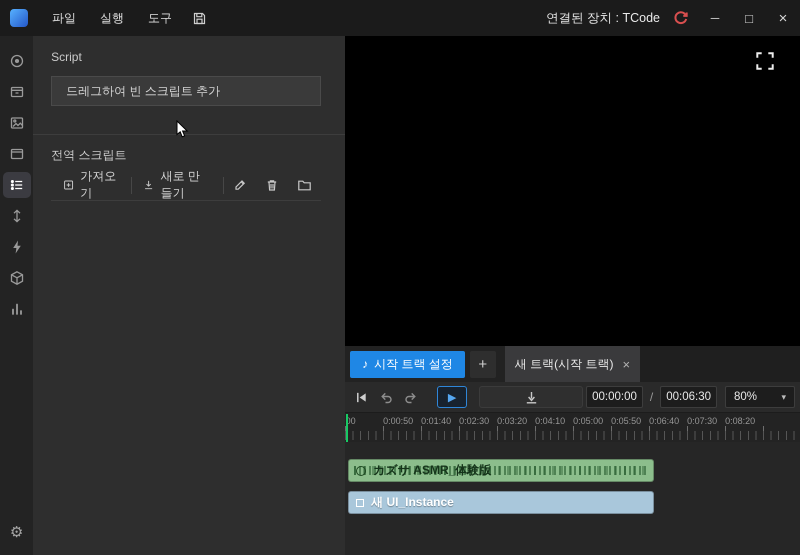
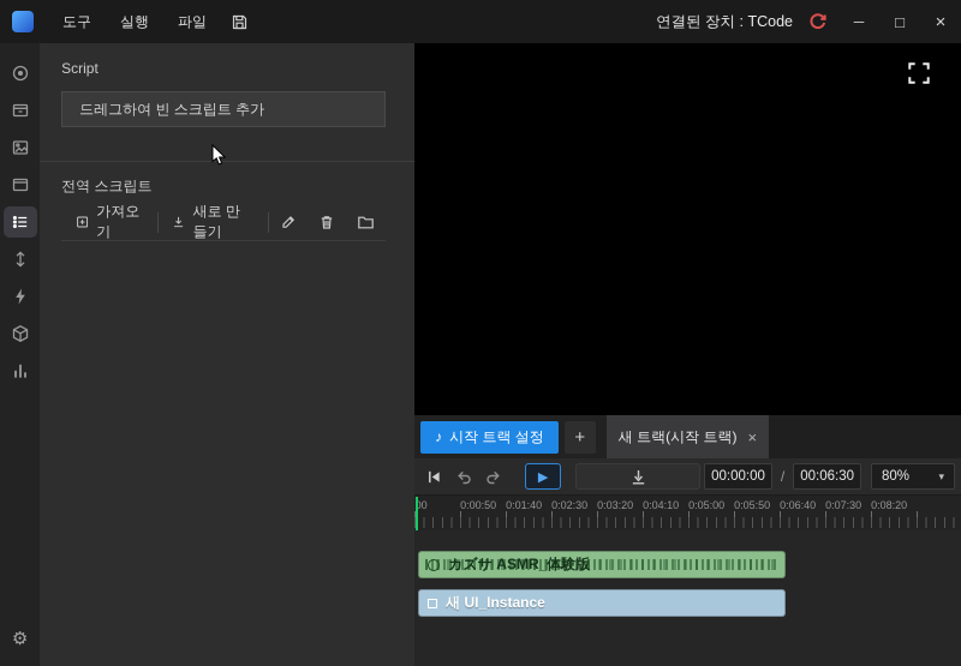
- 파일
+ 도구
  실행
- 도구
+ 파일
  연결된 장치 : TCode
  ─
  □
  ×
  ⚙
  Script
  드레그하여 빈 스크립트 추가
  전역 스크립트
  가져오기
  새로 만들기
  ♪
  시작 트랙 설정
  +
  새 트랙(시작 트랙)
  ×
  ▶
  00:00:00
  /
  00:06:30
  80%
  ▾
  :00
  0:00:50
  0:01:40
  0:02:30
  0:03:20
  0:04:10
  0:05:00
  0:05:50
  0:06:40
  0:07:30
  0:08:20
  カズサ ASMR_体験版
  새 UI_Instance
